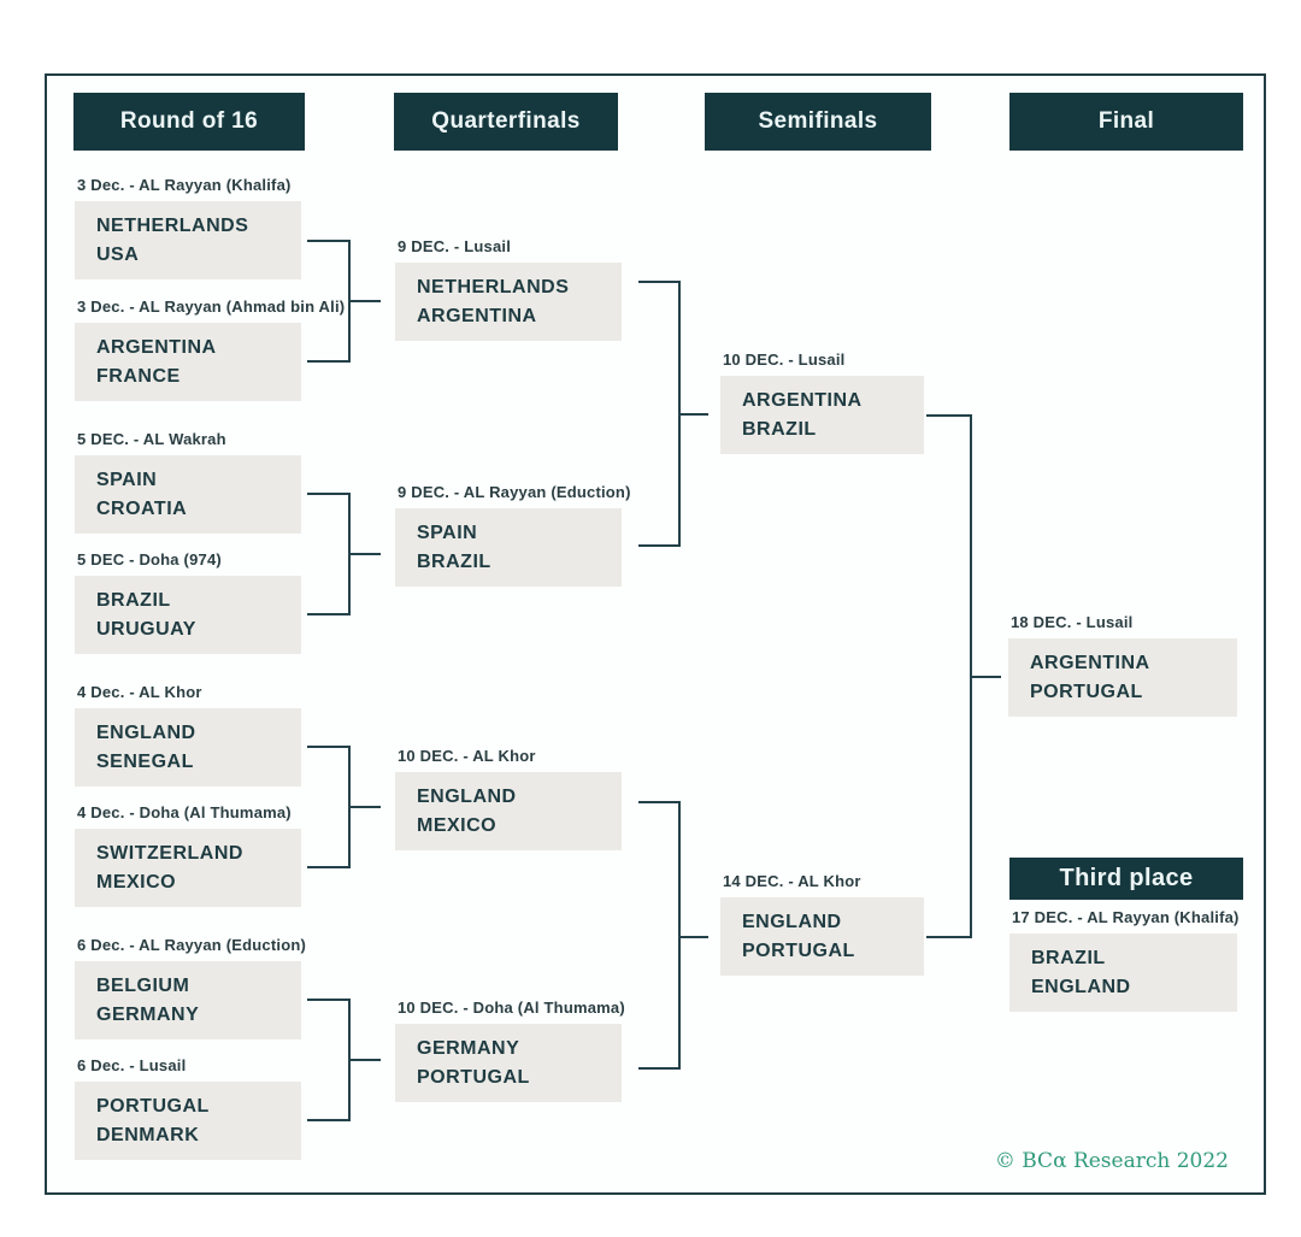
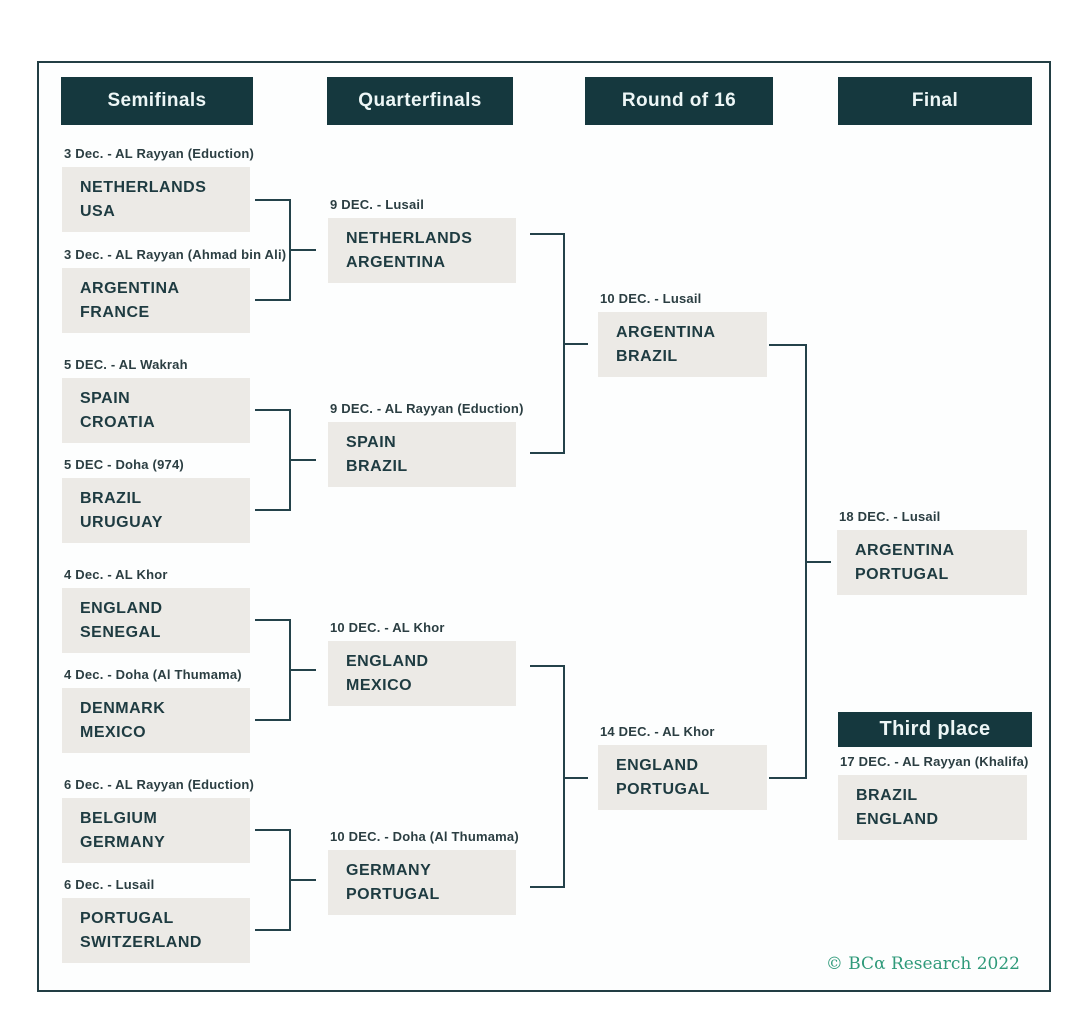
- Round of 16
+ Semifinals
  Quarterfinals
- Semifinals
+ Round of 16
  Final
- 3 Dec. - AL Rayyan (Khalifa)
+ 3 Dec. - AL Rayyan (Eduction)
  NETHERLANDS
  USA
  3 Dec. - AL Rayyan (Ahmad bin Ali)
  ARGENTINA
  FRANCE
  5 DEC. - AL Wakrah
  SPAIN
  CROATIA
  5 DEC - Doha (974)
  BRAZIL
  URUGUAY
  4 Dec. - AL Khor
  ENGLAND
  SENEGAL
  4 Dec. - Doha (Al Thumama)
- SWITZERLAND
+ DENMARK
  MEXICO
  6 Dec. - AL Rayyan (Eduction)
  BELGIUM
  GERMANY
  6 Dec. - Lusail
  PORTUGAL
- DENMARK
+ SWITZERLAND
  9 DEC. - Lusail
  NETHERLANDS
  ARGENTINA
  9 DEC. - AL Rayyan (Eduction)
  SPAIN
  BRAZIL
  10 DEC. - AL Khor
  ENGLAND
  MEXICO
  10 DEC. - Doha (Al Thumama)
  GERMANY
  PORTUGAL
  10 DEC. - Lusail
  ARGENTINA
  BRAZIL
  14 DEC. - AL Khor
  ENGLAND
  PORTUGAL
  18 DEC. - Lusail
  ARGENTINA
  PORTUGAL
  Third place
  17 DEC. - AL Rayyan (Khalifa)
  BRAZIL
  ENGLAND
  © BCα Research 2022
